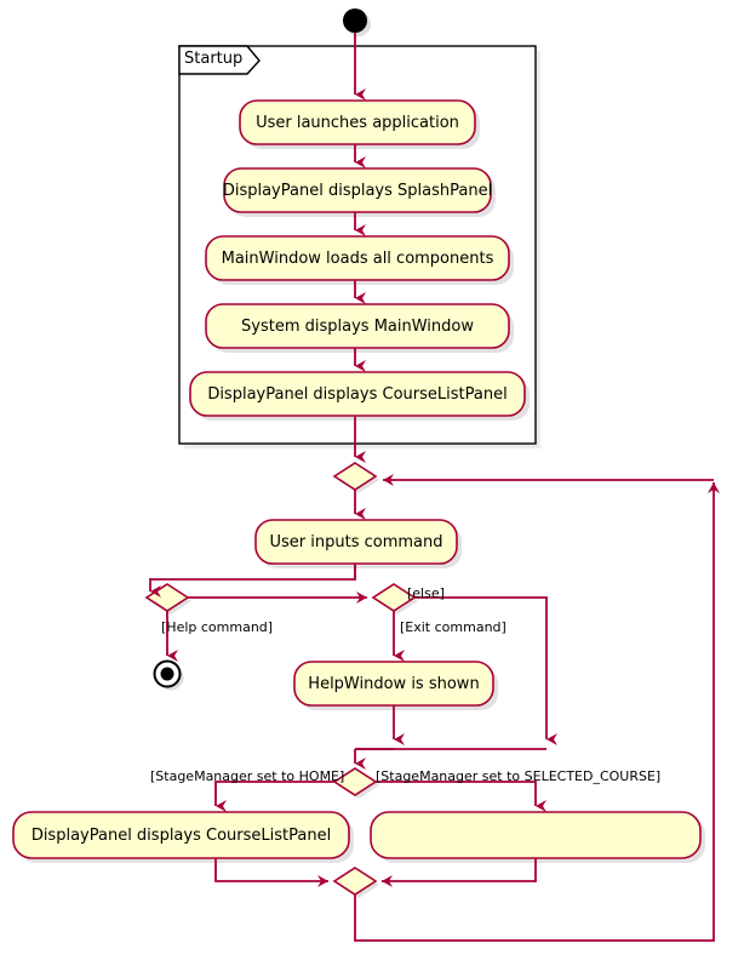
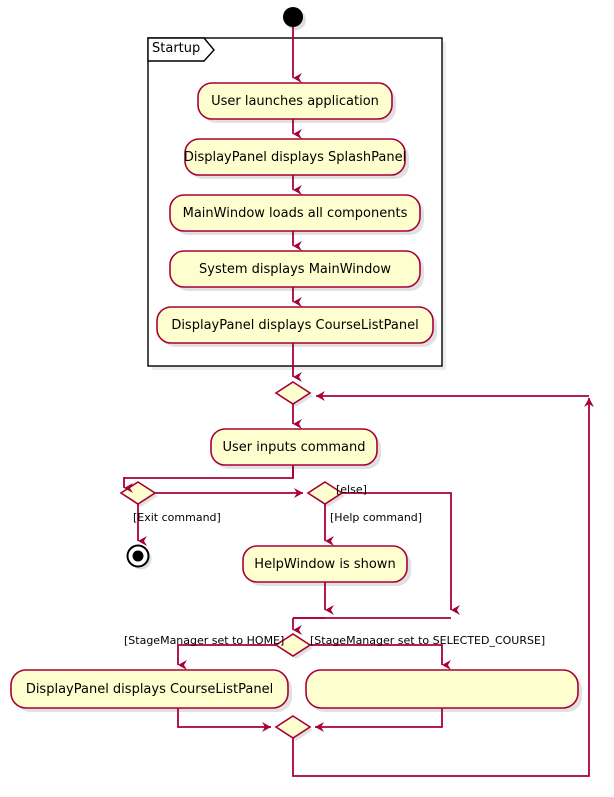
  Startup
  User launches application
  DisplayPanel displays SplashPanel
  MainWindow loads all components
  System displays MainWindow
  DisplayPanel displays CourseListPanel
  User inputs command
  HelpWindow is shown
  DisplayPanel displays CourseListPanel
- [Help command]
+ [Exit command]
  [else]
- [Exit command]
+ [Help command]
  [StageManager set to HOME]
  [StageManager set to SELECTED_COURSE]
